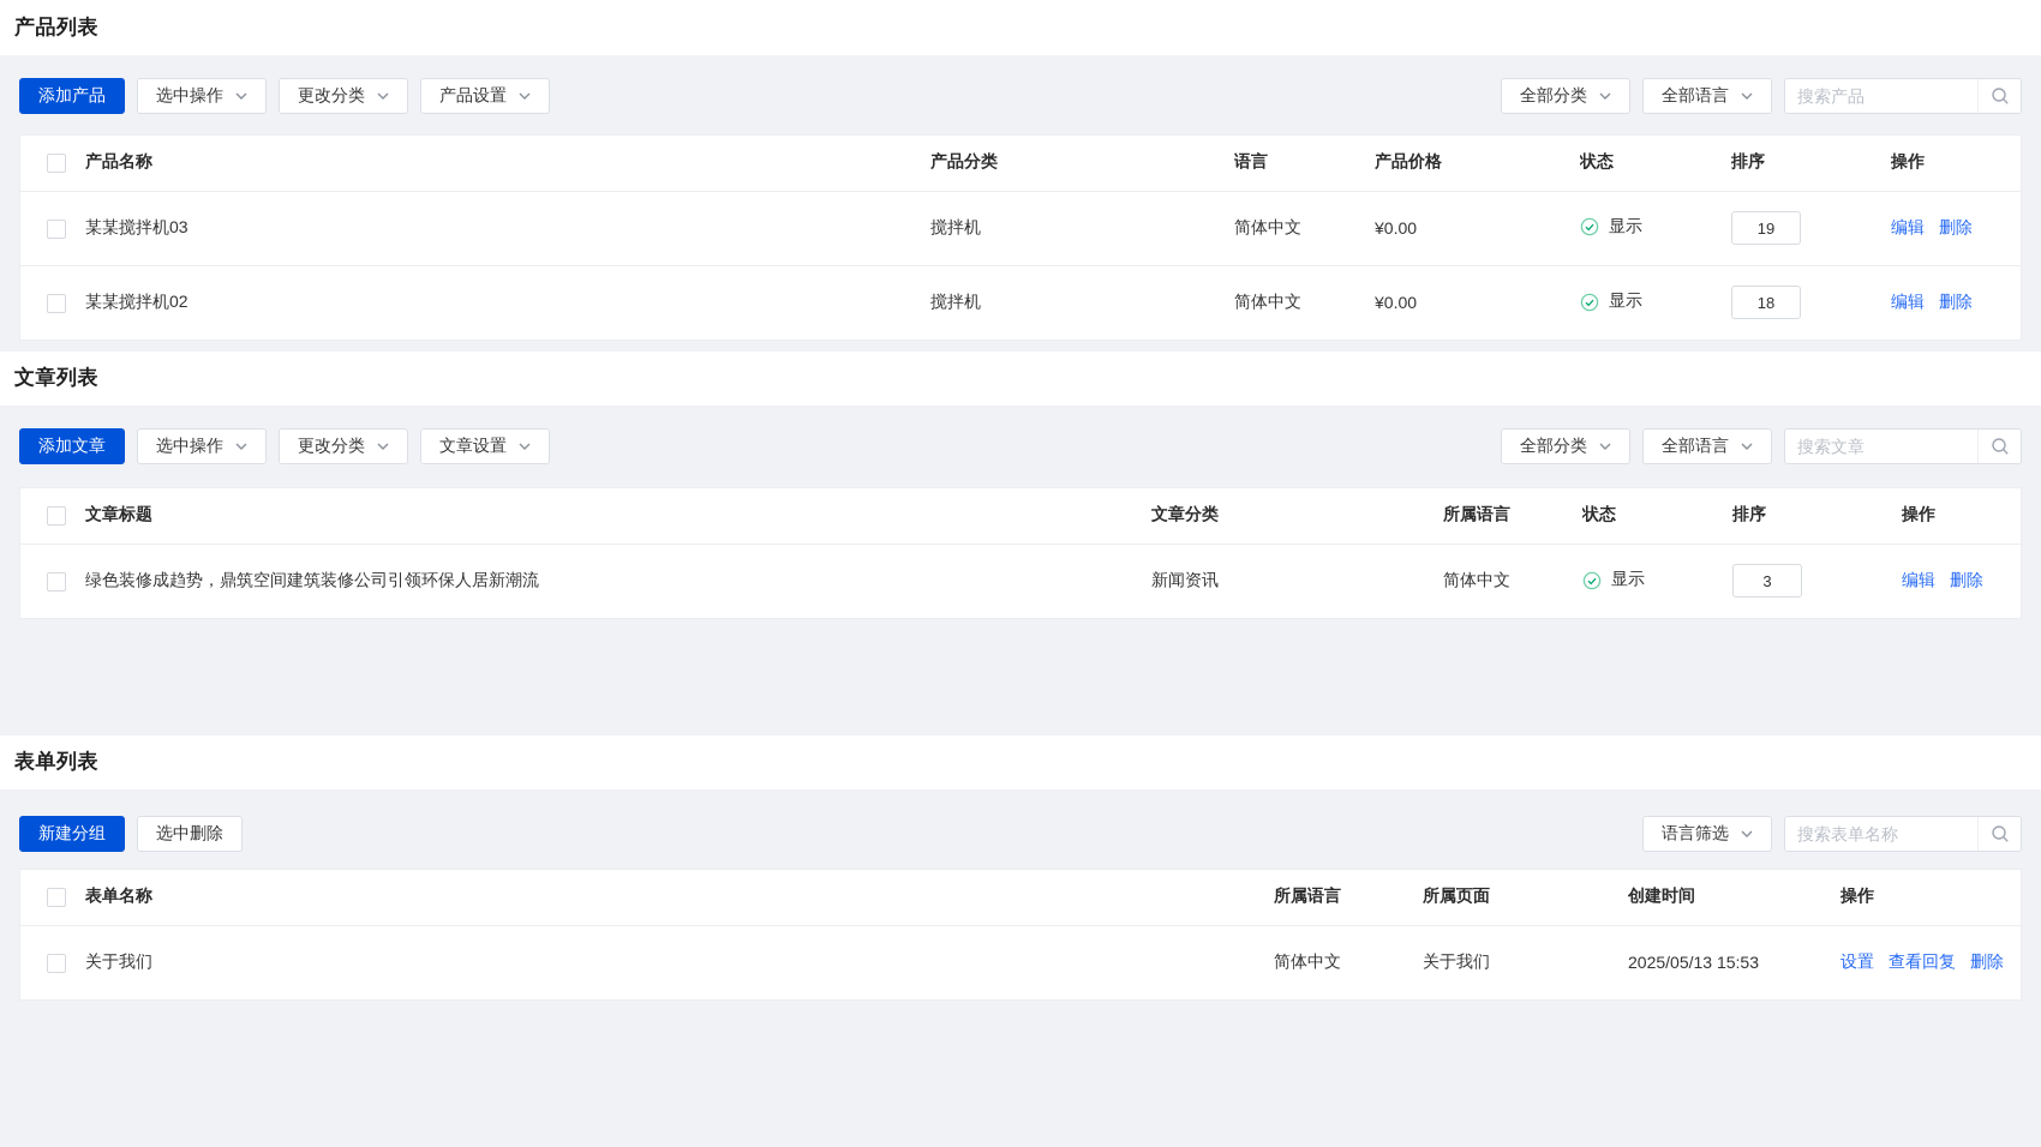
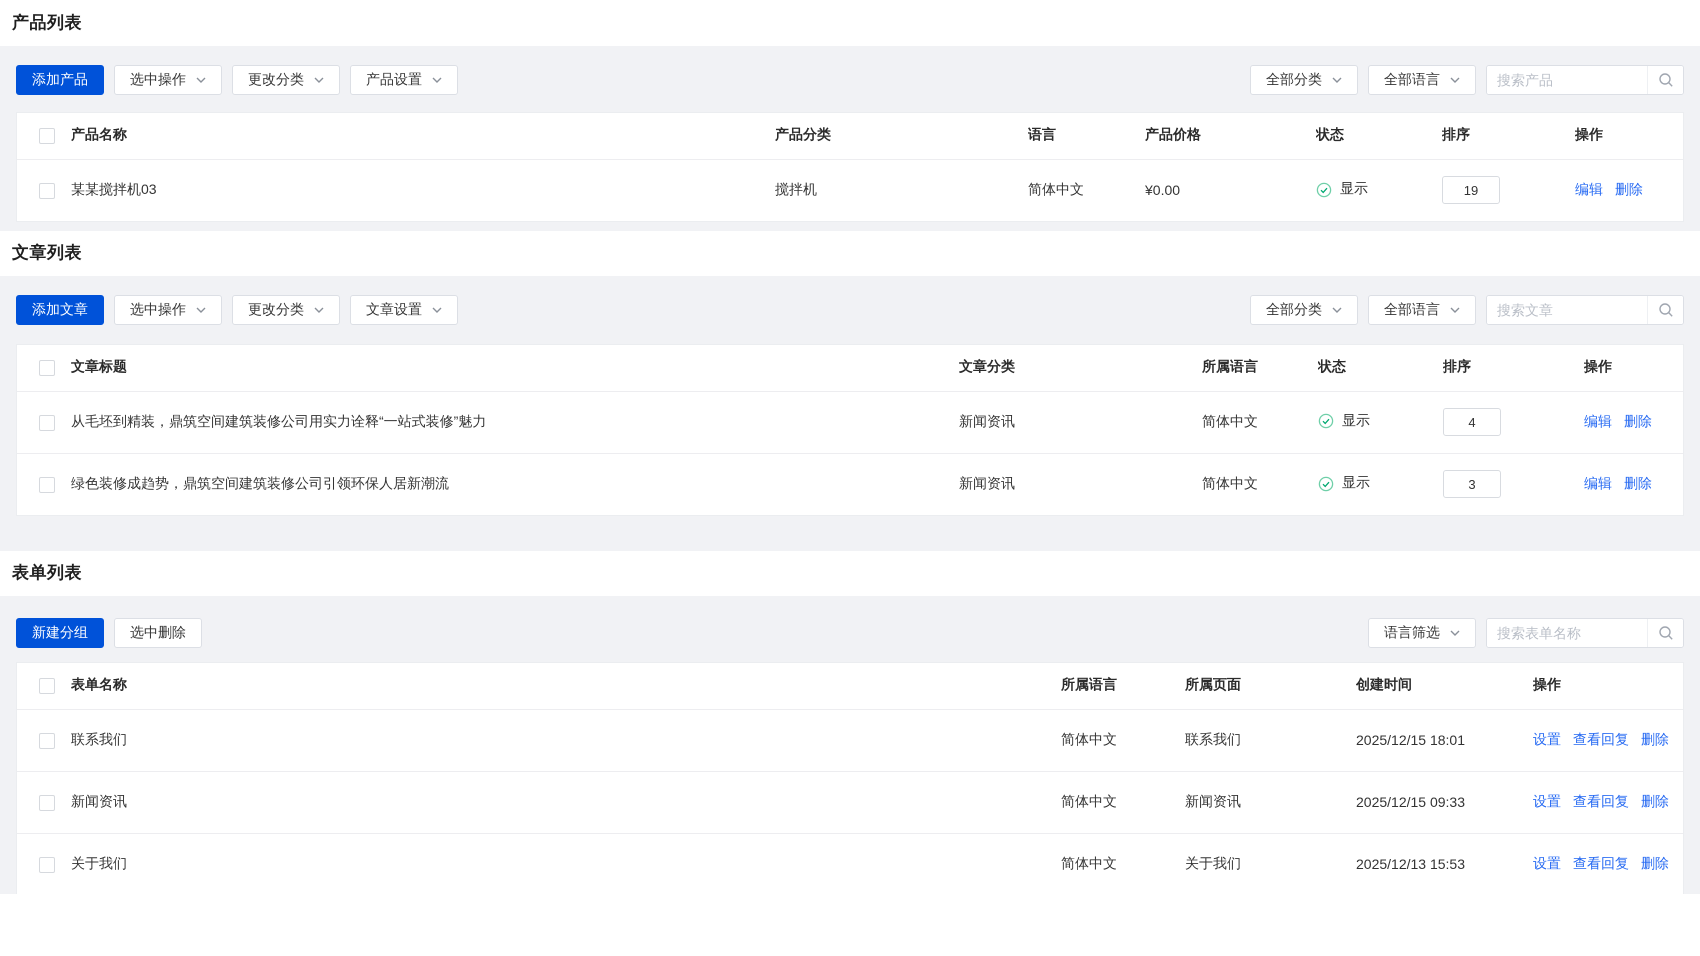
  产品列表
  添加产品
  选中操作
  更改分类
  产品设置
  全部分类
  全部语言
  搜索产品
  	产品名称	产品分类	语言	产品价格	状态	排序	操作
  	某某搅拌机03	搅拌机	简体中文	¥0.00	显示	19	编辑 删除
- 	某某搅拌机02	搅拌机	简体中文	¥0.00	显示	18	编辑 删除
  文章列表
  添加文章
  选中操作
  更改分类
  文章设置
  全部分类
  全部语言
  搜索文章
  	文章标题	文章分类	所属语言	状态	排序	操作
+ 	从毛坯到精装，鼎筑空间建筑装修公司用实力诠释“一站式装修”魅力	新闻资讯	简体中文	显示	4	编辑 删除
  	绿色装修成趋势，鼎筑空间建筑装修公司引领环保人居新潮流	新闻资讯	简体中文	显示	3	编辑 删除
  表单列表
  新建分组
  选中删除
  语言筛选
  搜索表单名称
  	表单名称	所属语言	所属页面	创建时间	操作
+ 	联系我们	简体中文	联系我们	2025/12/15 18:01	设置 查看回复 删除
+ 	新闻资讯	简体中文	新闻资讯	2025/12/15 09:33	设置 查看回复 删除
- 	关于我们	简体中文	关于我们	2025/05/13 15:53	设置 查看回复 删除
+ 	关于我们	简体中文	关于我们	2025/12/13 15:53	设置 查看回复 删除
